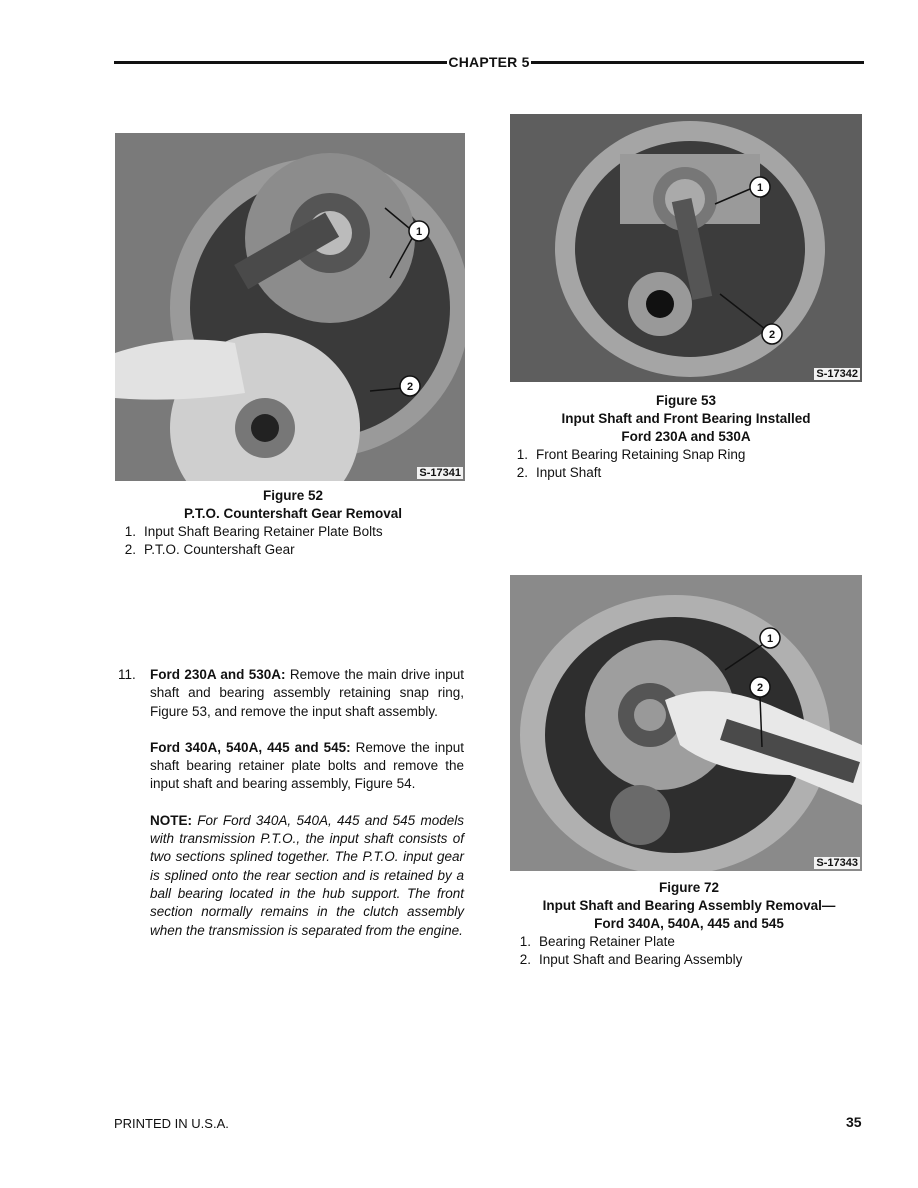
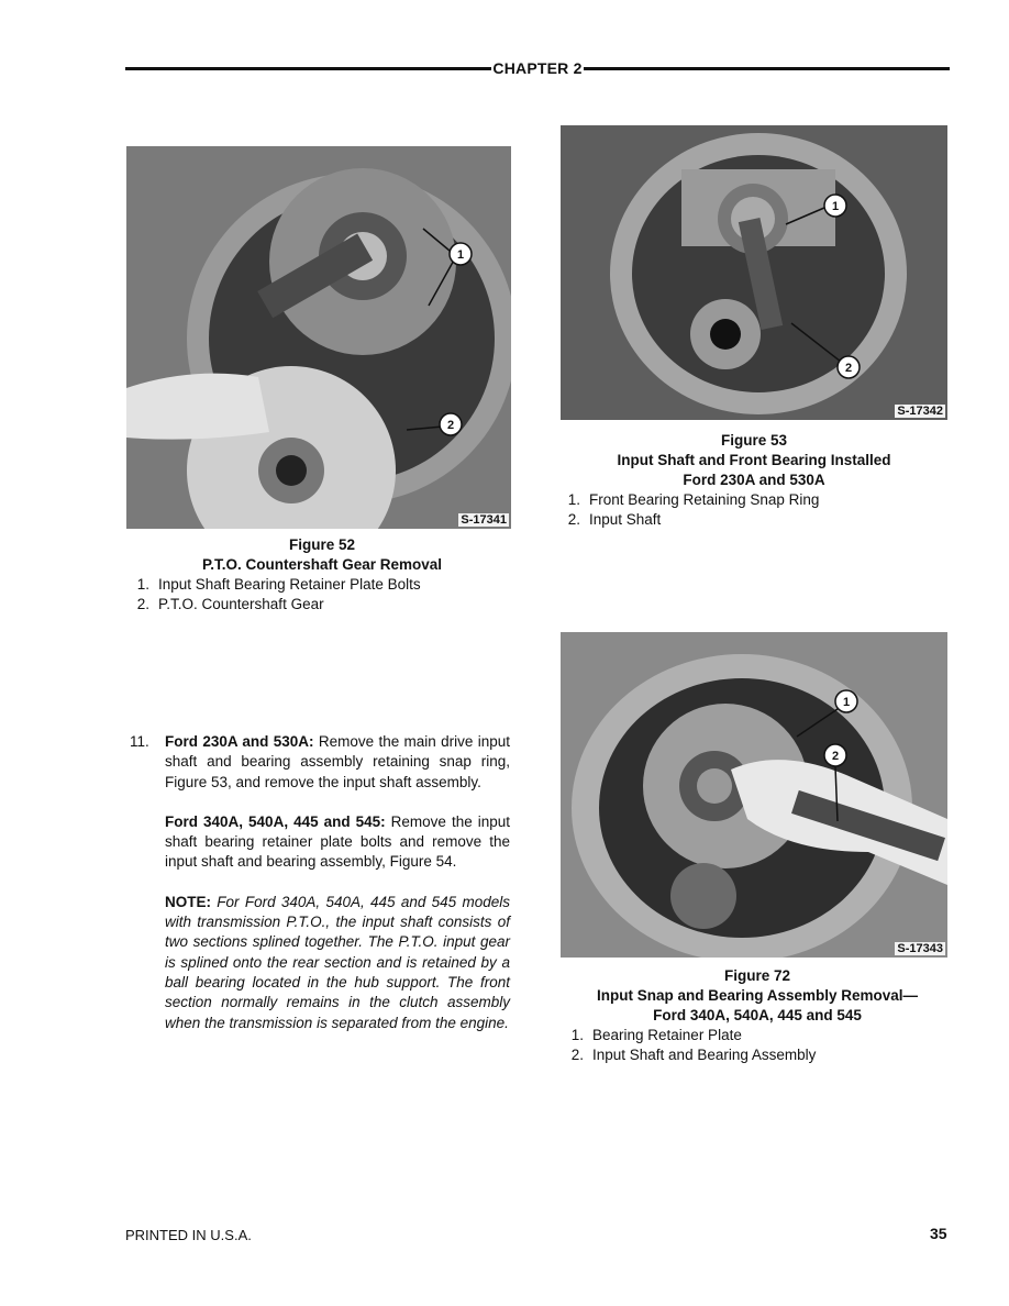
- CHAPTER 5
+ CHAPTER 2
  1
  2
  S-17341
  Figure 52
  P.T.O. Countershaft Gear Removal
  1.
  Input Shaft Bearing Retainer Plate Bolts
  2.
  P.T.O. Countershaft Gear
  1
  2
  S-17342
  Figure 53
  Input Shaft and Front Bearing Installed
  Ford 230A and 530A
  1.
  Front Bearing Retaining Snap Ring
  2.
  Input Shaft
  11.
  Ford 230A and 530A: Remove the main drive input shaft and bearing assembly retaining snap ring, Figure 53, and remove the input shaft assembly.
  Ford 340A, 540A, 445 and 545: Remove the input shaft bearing retainer plate bolts and remove the input shaft and bearing assembly, Figure 54.
  NOTE: For Ford 340A, 540A, 445 and 545 models with transmission P.T.O., the input shaft consists of two sections splined together. The P.T.O. input gear is splined onto the rear section and is retained by a ball bearing located in the hub support. The front section normally remains in the clutch assembly when the transmission is separated from the engine.
  1
  2
  S-17343
  Figure 72
- Input Shaft and Bearing Assembly Removal—
+ Input Snap and Bearing Assembly Removal—
  Ford 340A, 540A, 445 and 545
  1.
  Bearing Retainer Plate
  2.
  Input Shaft and Bearing Assembly
  PRINTED IN U.S.A.
  35
